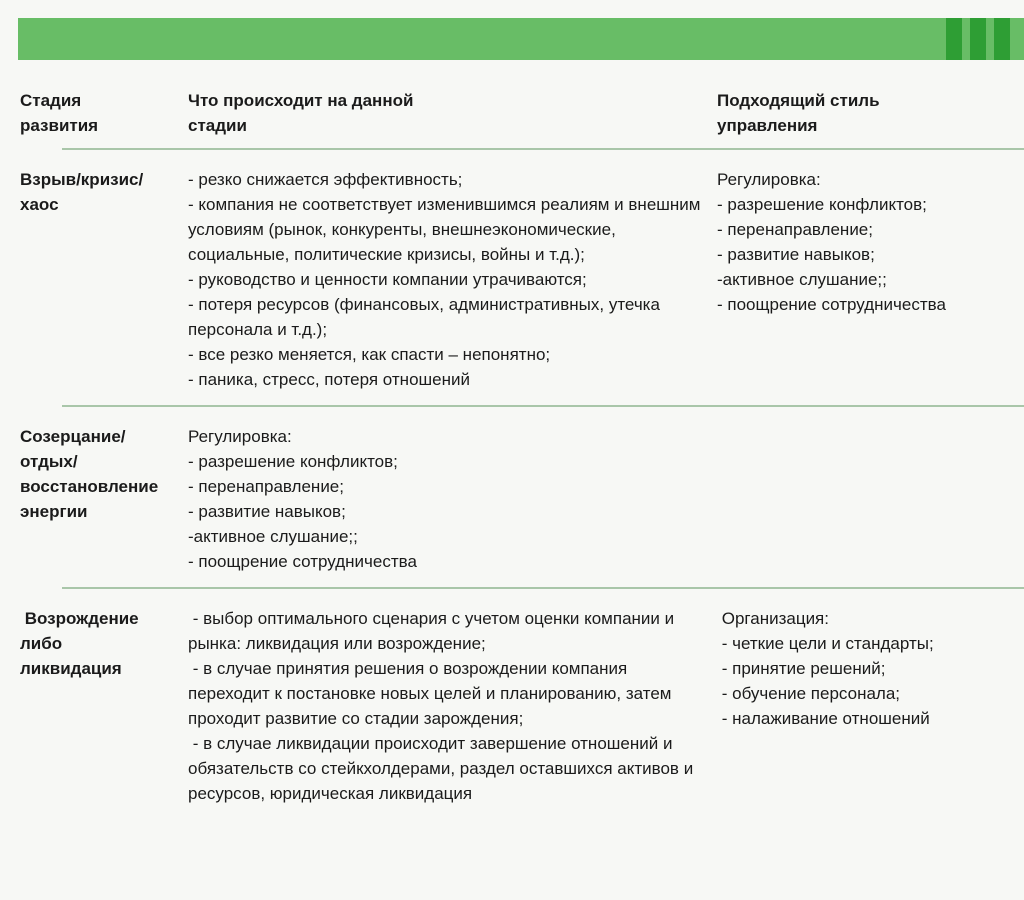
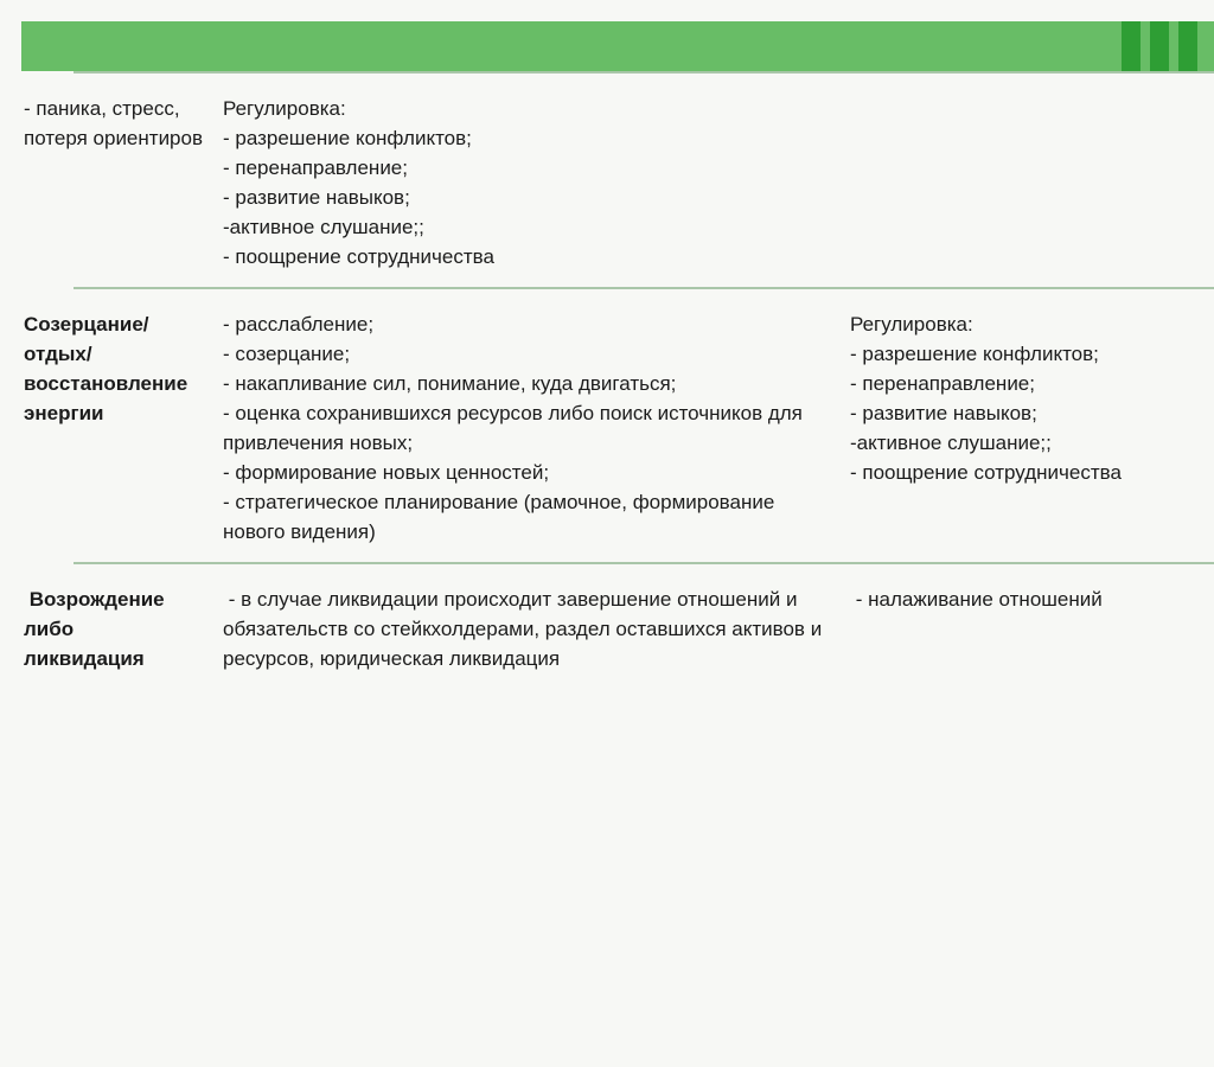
- Стадия
- развития
- Что происходит на данной
- стадии
- Подходящий стиль
- управления
- Взрыв/кризис/
- хаос
- - резко снижается эффективность;
- - компания не соответствует изменившимся реалиям и внешним условиям (рынок, конкуренты, внешнеэкономические, социальные, политические кризисы, войны и т.д.);
- - руководство и ценности компании утрачиваются;
- - потеря ресурсов (финансовых, административных, утечка персонала и т.д.);
- - все резко меняется, как спасти – непонятно;
- - паника, стресс, потеря отношений
+ - паника, стресс, потеря ориентиров
  Регулировка:
  - разрешение конфликтов;
  - перенаправление;
  - развитие навыков;
  -активное слушание;;
  - поощрение сотрудничества
  Созерцание/
  отдых/
  восстановление
  энергии
+ - расслабление;
+ - созерцание;
+ - накапливание сил, понимание, куда двигаться;
+ - оценка сохранившихся ресурсов либо поиск источников для привлечения новых;
+ - формирование новых ценностей;
+ - стратегическое планирование (рамочное, формирование нового видения)
  Регулировка:
  - разрешение конфликтов;
  - перенаправление;
  - развитие навыков;
  -активное слушание;;
  - поощрение сотрудничества
  Возрождение
  либо
  ликвидация
- - выбор оптимального сценария с учетом оценки компании и рынка: ликвидация или возрождение;
- - в случае принятия решения о возрождении компания переходит к постановке новых целей и планированию, затем проходит развитие со стадии зарождения;
  - в случае ликвидации происходит завершение отношений и обязательств со стейкхолдерами, раздел оставшихся активов и ресурсов, юридическая ликвидация
- Организация:
- - четкие цели и стандарты;
- - принятие решений;
- - обучение персонала;
  - налаживание отношений
